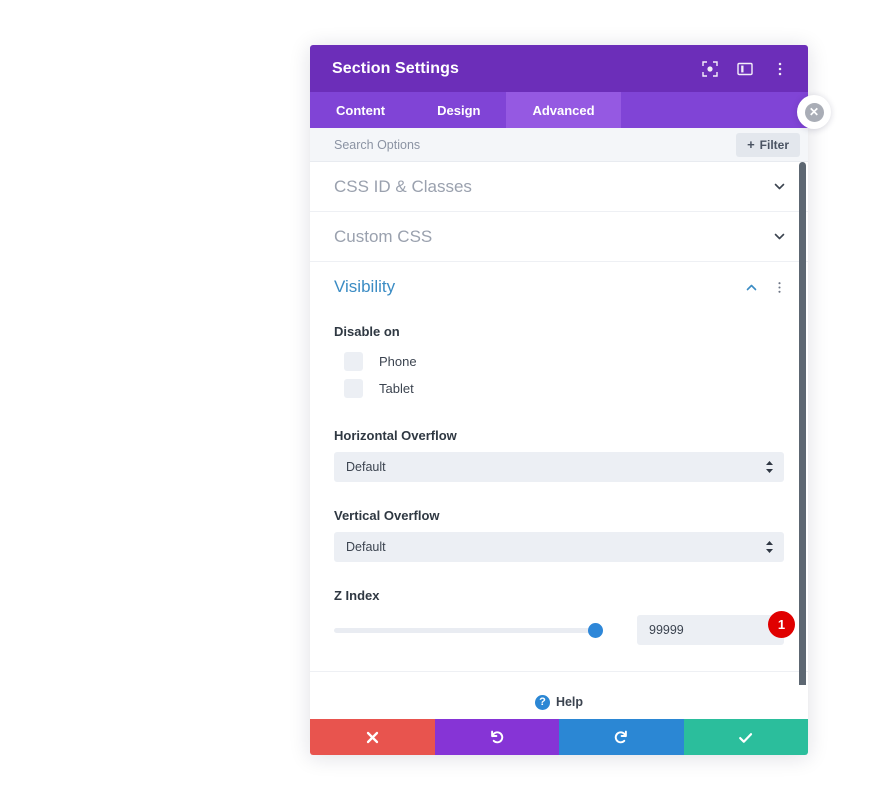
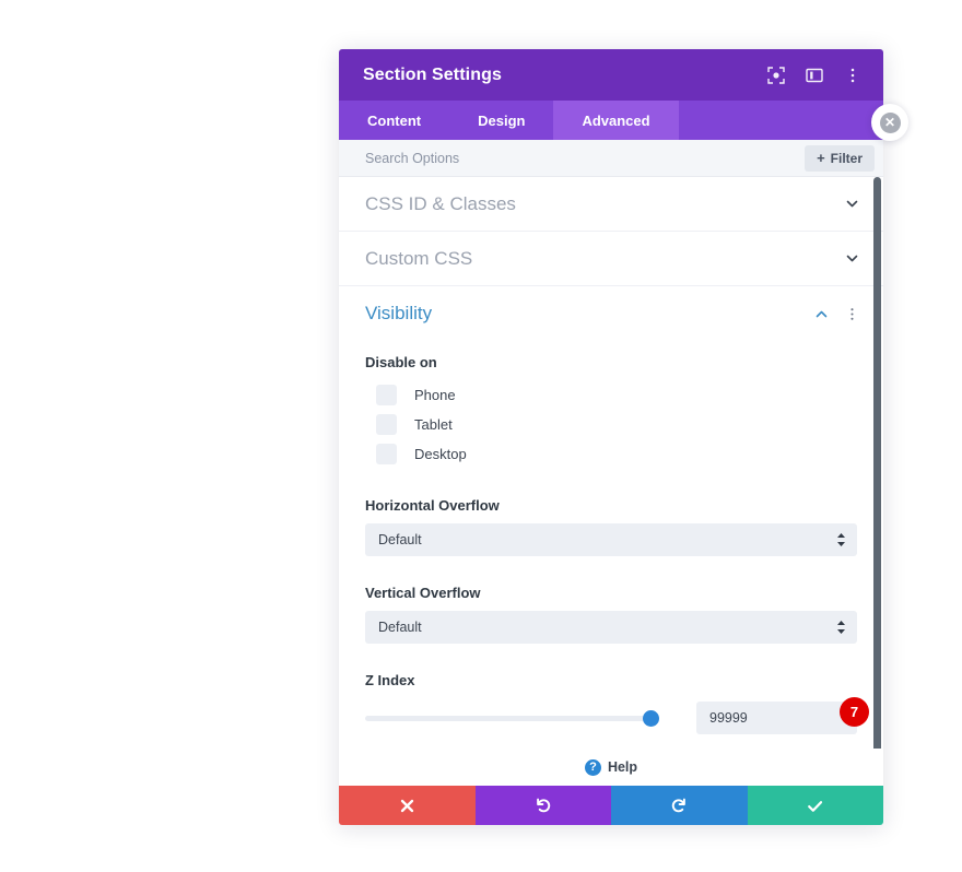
  Section Settings
  Content
  Design
  Advanced
  Search Options
  +
  Filter
  CSS ID & Classes
  Custom CSS
  Visibility
  Disable on
  Phone
  Tablet
+ Desktop
  Horizontal Overflow
  Default
  Vertical Overflow
  Default
  Z Index
  99999
- 1
+ 7
  ?
  Help
  ✕
